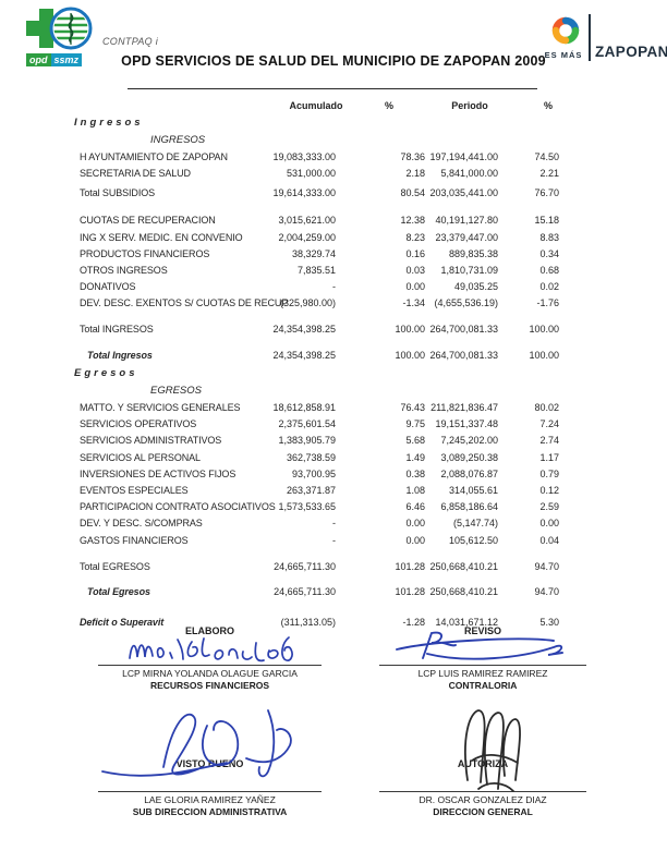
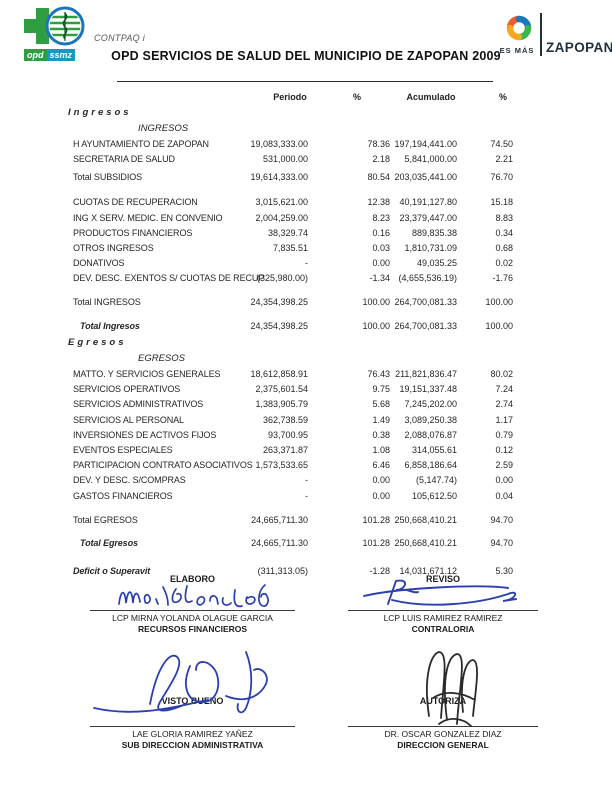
  opd ssmz
  CONTPAQ i
  ES MÁS
  ZAPOPAN
  OPD SERVICIOS DE SALUD DEL MUNICIPIO DE ZAPOPAN 2009
- Acumulado
+ Periodo
  %
- Periodo
+ Acumulado
  %
  Ingresos
  INGRESOS
  H AYUNTAMIENTO DE ZAPOPAN	19,083,333.00	78.36	197,194,441.00	74.50
  SECRETARIA DE SALUD	531,000.00	2.18	5,841,000.00	2.21
  Total SUBSIDIOS	19,614,333.00	80.54	203,035,441.00	76.70
  CUOTAS DE RECUPERACION	3,015,621.00	12.38	40,191,127.80	15.18
  ING X SERV. MEDIC. EN CONVENIO	2,004,259.00	8.23	23,379,447.00	8.83
  PRODUCTOS FINANCIEROS	38,329.74	0.16	889,835.38	0.34
  OTROS INGRESOS	7,835.51	0.03	1,810,731.09	0.68
  DONATIVOS	-	0.00	49,035.25	0.02
  DEV. DESC. EXENTOS S/ CUOTAS DE RECU	(325,980.00)	-1.34	(4,655,536.19)	-1.76
  Total INGRESOS	24,354,398.25	100.00	264,700,081.33	100.00
  Total Ingresos	24,354,398.25	100.00	264,700,081.33	100.00
  Egresos
  EGRESOS
  MATTO. Y SERVICIOS GENERALES	18,612,858.91	76.43	211,821,836.47	80.02
  SERVICIOS OPERATIVOS	2,375,601.54	9.75	19,151,337.48	7.24
  SERVICIOS ADMINISTRATIVOS	1,383,905.79	5.68	7,245,202.00	2.74
  SERVICIOS AL PERSONAL	362,738.59	1.49	3,089,250.38	1.17
  INVERSIONES DE ACTIVOS FIJOS	93,700.95	0.38	2,088,076.87	0.79
  EVENTOS ESPECIALES	263,371.87	1.08	314,055.61	0.12
  PARTICIPACION CONTRATO ASOCIATIVOS	1,573,533.65	6.46	6,858,186.64	2.59
  DEV. Y DESC. S/COMPRAS	-	0.00	(5,147.74)	0.00
  GASTOS FINANCIEROS	-	0.00	105,612.50	0.04
  Total EGRESOS	24,665,711.30	101.28	250,668,410.21	94.70
  Total Egresos	24,665,711.30	101.28	250,668,410.21	94.70
  Deficit o Superavit	(311,313.05)	-1.28	14,031,671.12	5.30
  ELABORO
  LCP MIRNA YOLANDA OLAGUE GARCIA
  RECURSOS FINANCIEROS
  REVISO
  LCP LUIS RAMIREZ RAMIREZ
  CONTRALORIA
  VISTONO
  LAE GLORIA RAMIREZ YAÑEZ
  SUB DIRECCION ADMINISTRATIVA
  AUTRIZ
  DR. OSCAR GONZALEZ DIAZ
  DIRECCION GENERAL
